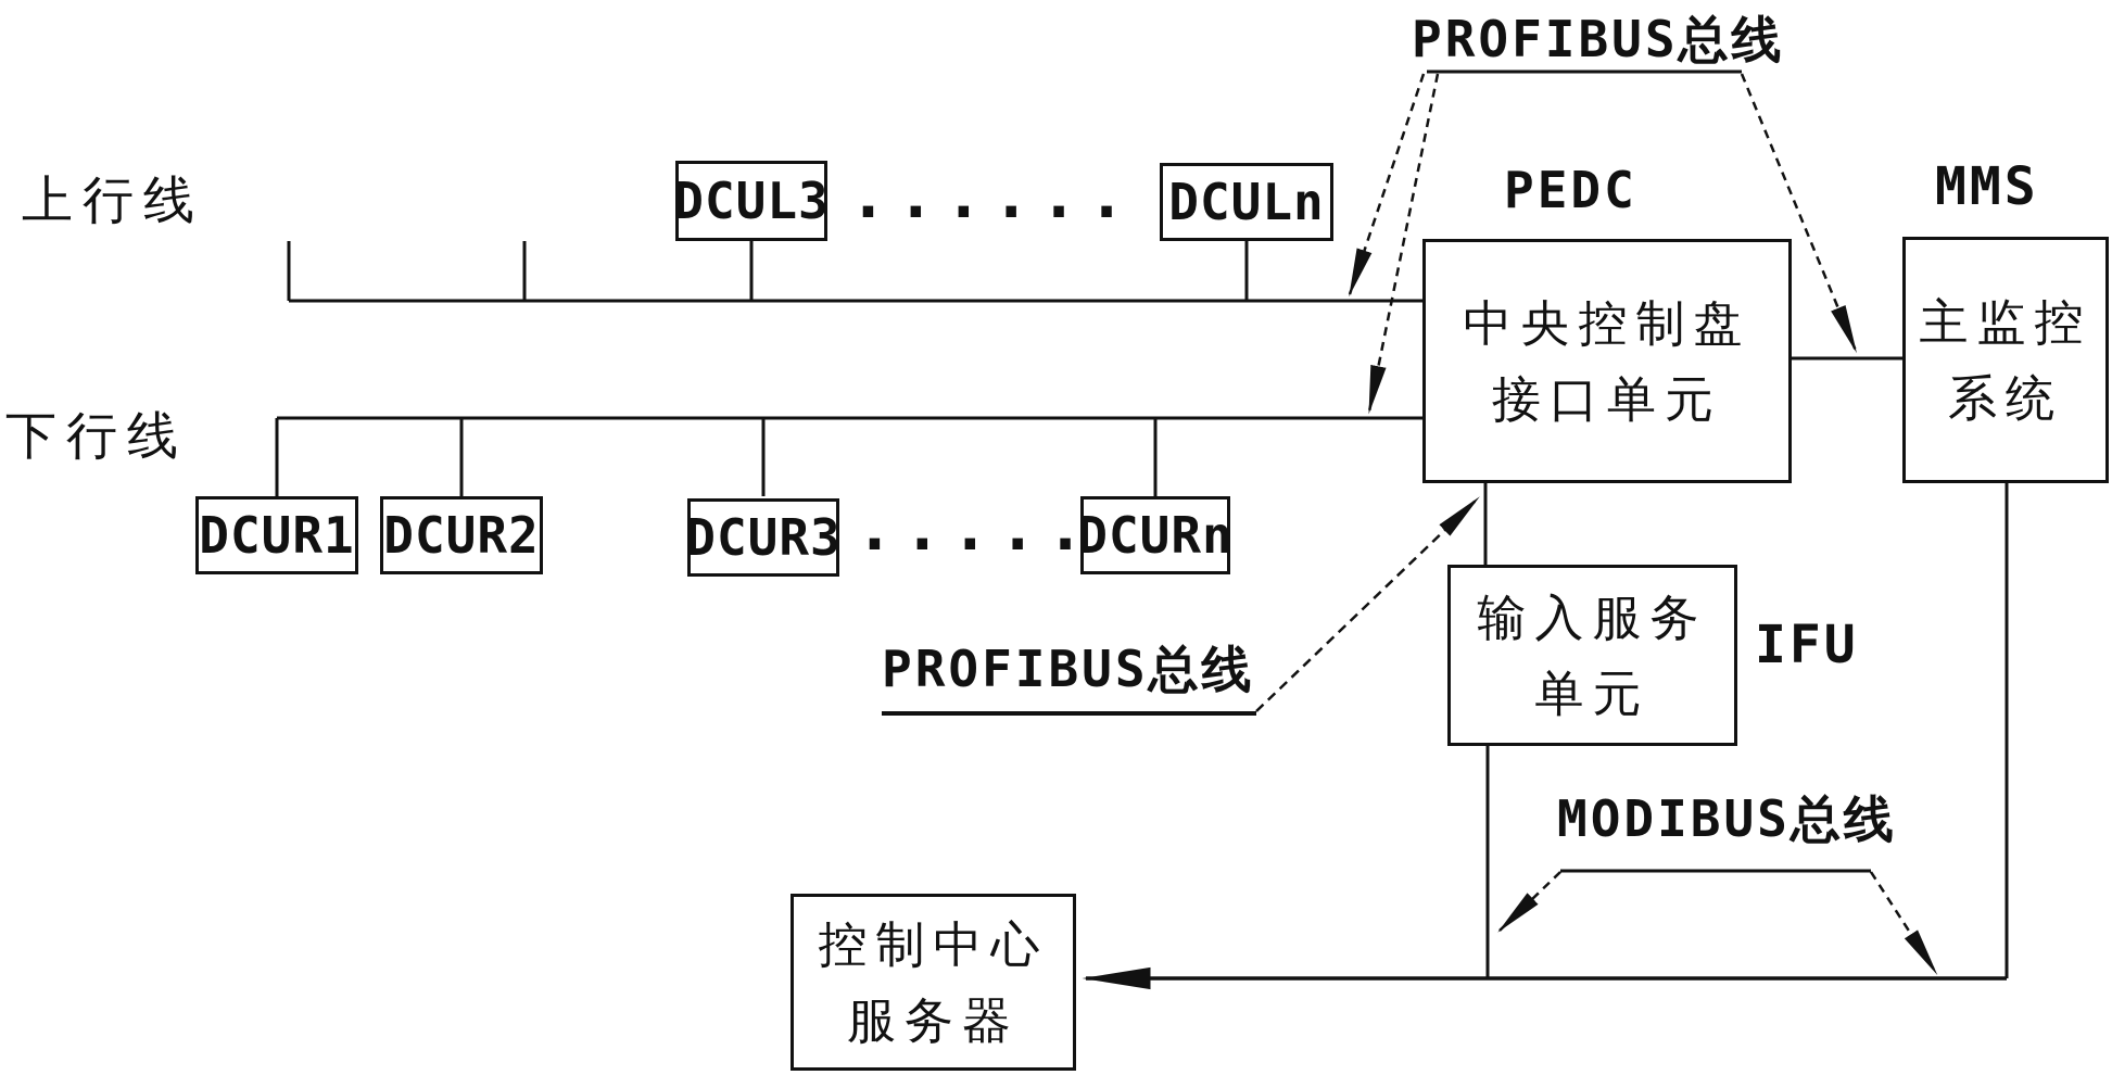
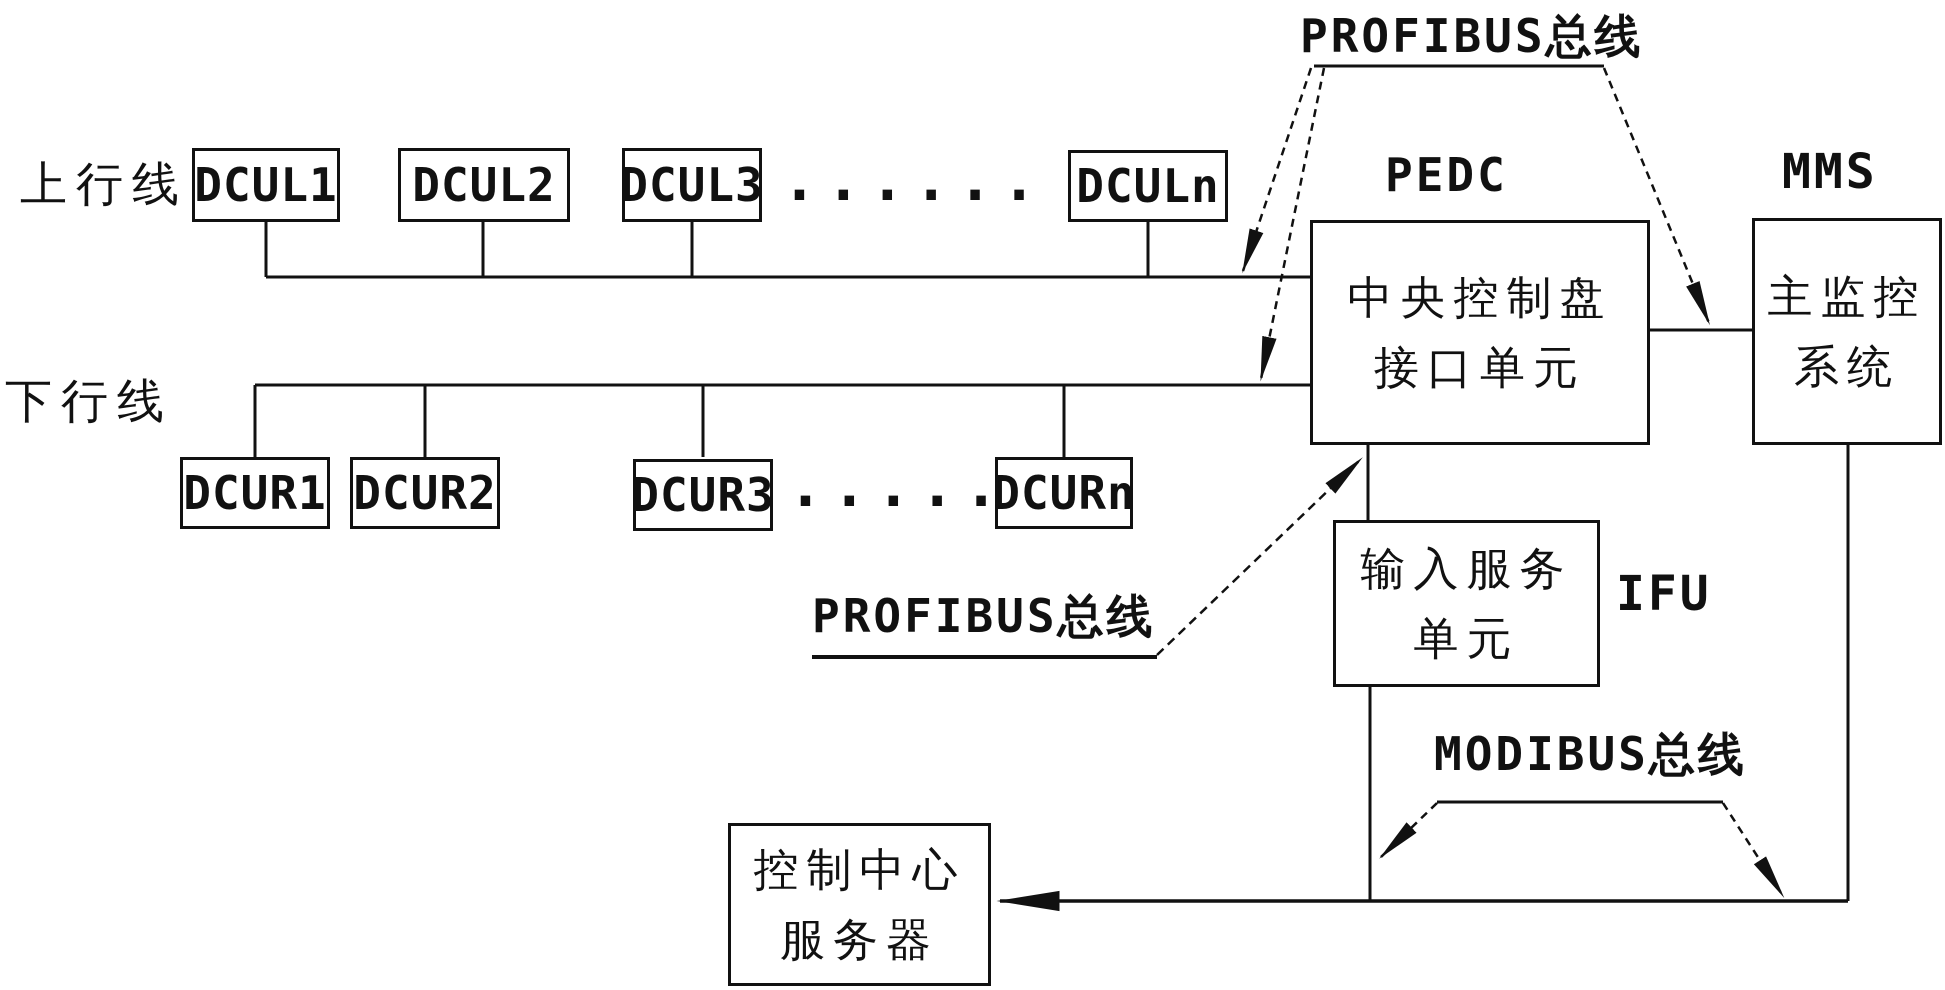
  PROFIBUS总线
  上行线
  下行线
  PEDC
  MMS
  IFU
  PROFIBUS总线
  MODIBUS总线
  ......
  .....
+ DCUL1
+ DCUL2
  DCUL3
  DCULn
  DCUR1
  DCUR2
  DCUR3
  DCURn
  中央控制盘
  接口单元
  主监控
  系统
  输入服务
  单元
  控制中心
  服务器
